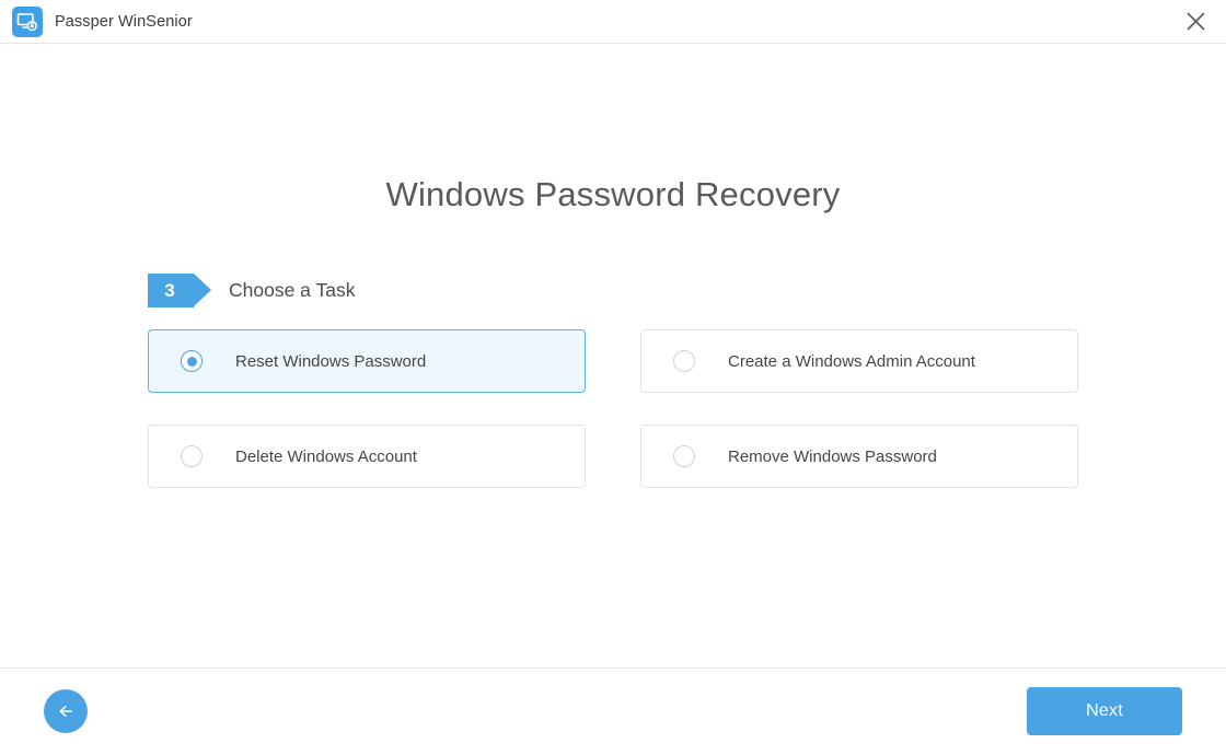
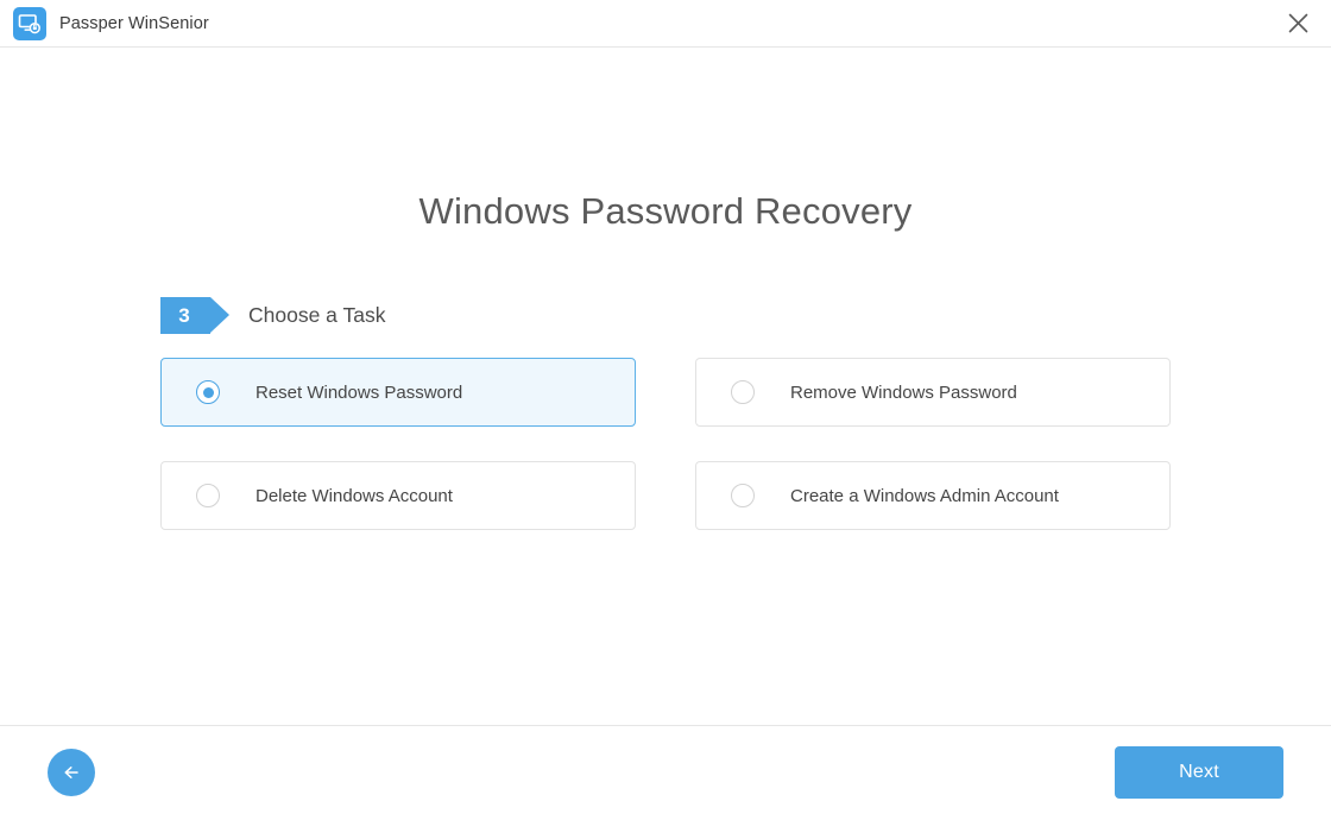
  Passper WinSenior
  Windows Password Recovery
  3
  Choose a Task
  Reset Windows Password
- Create a Windows Admin Account
+ Remove Windows Password
  Delete Windows Account
- Remove Windows Password
+ Create a Windows Admin Account
  Next
